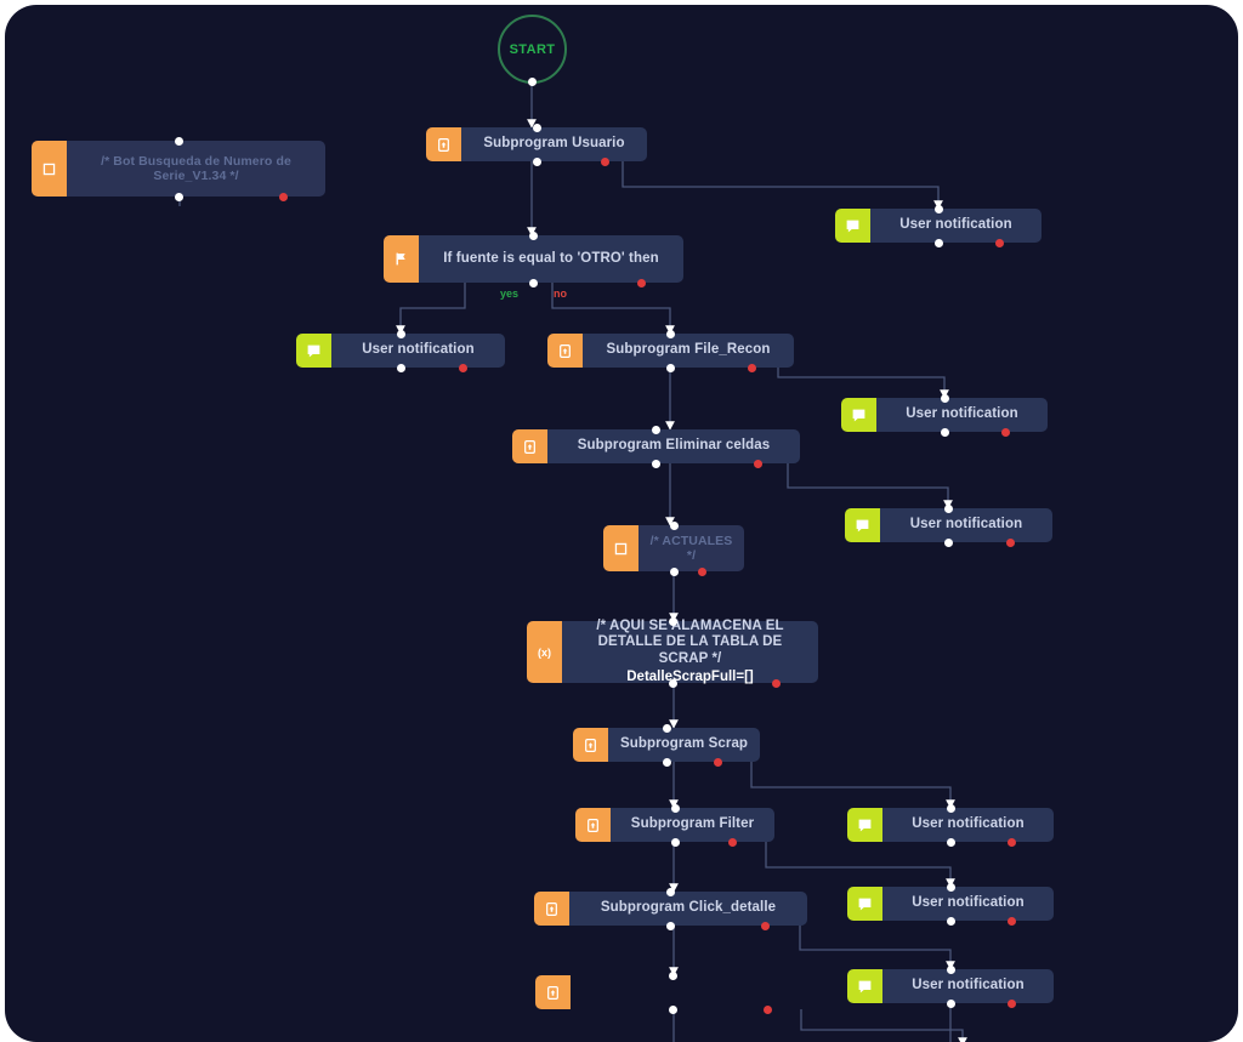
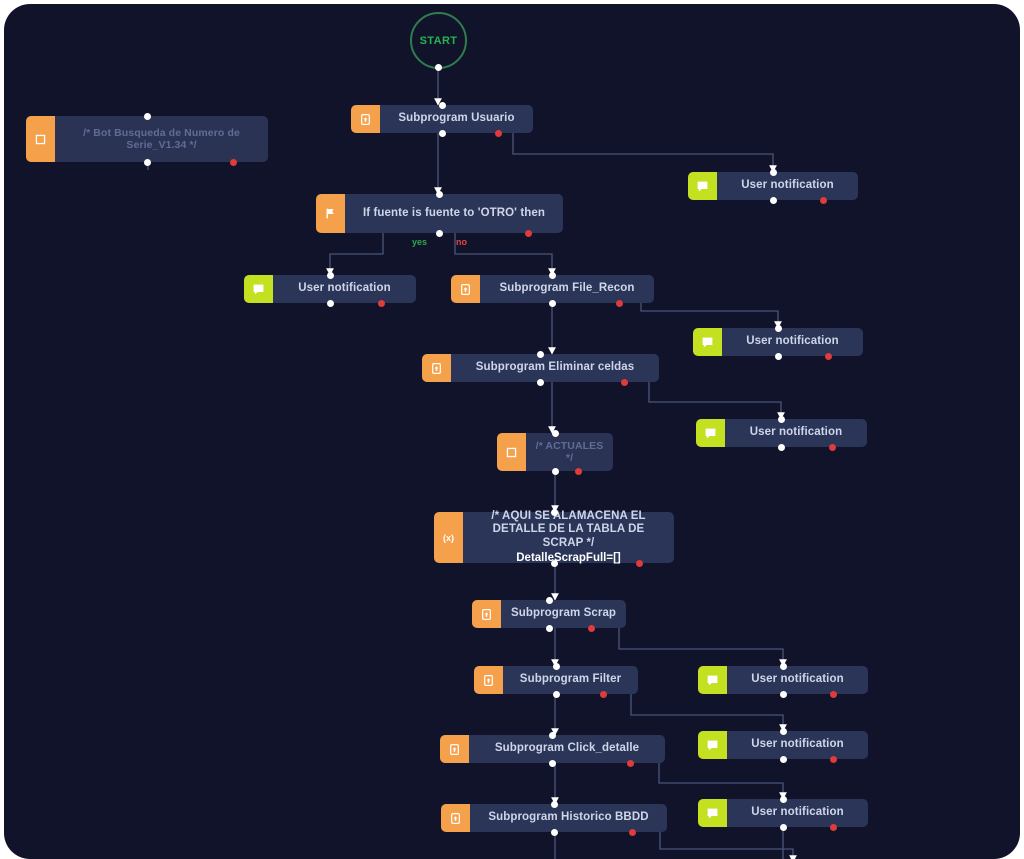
  START
  /* Bot Busqueda de Numero de Serie_V1.34 */
  Subprogram Usuario
  User notification
- If fuente is equal to 'OTRO' then
+ If fuente is fuente to 'OTRO' then
  User notification
  Subprogram File_Recon
  User notification
  Subprogram Eliminar celdas
  User notification
  /* ACTUALES */
  (x)
  /* AQUI SE ALAMACENA EL DETALLE DE LA TABLA DE SCRAP */
  DetalleScrapFull=[]
  Subprogram Scrap
  Subprogram Filter
  User notification
  Subprogram Click_detalle
  User notification
+ Subprogram Historico BBDD
  User notification
  yes
  no
